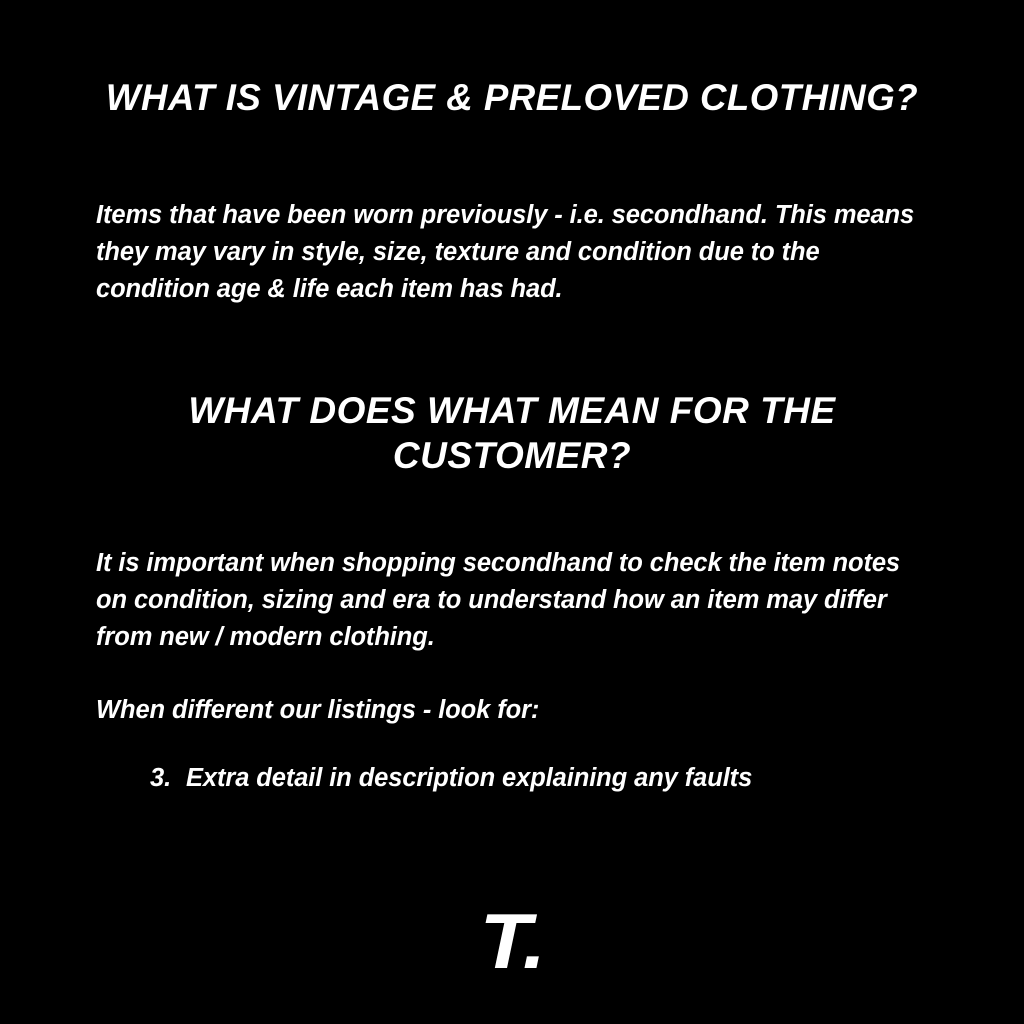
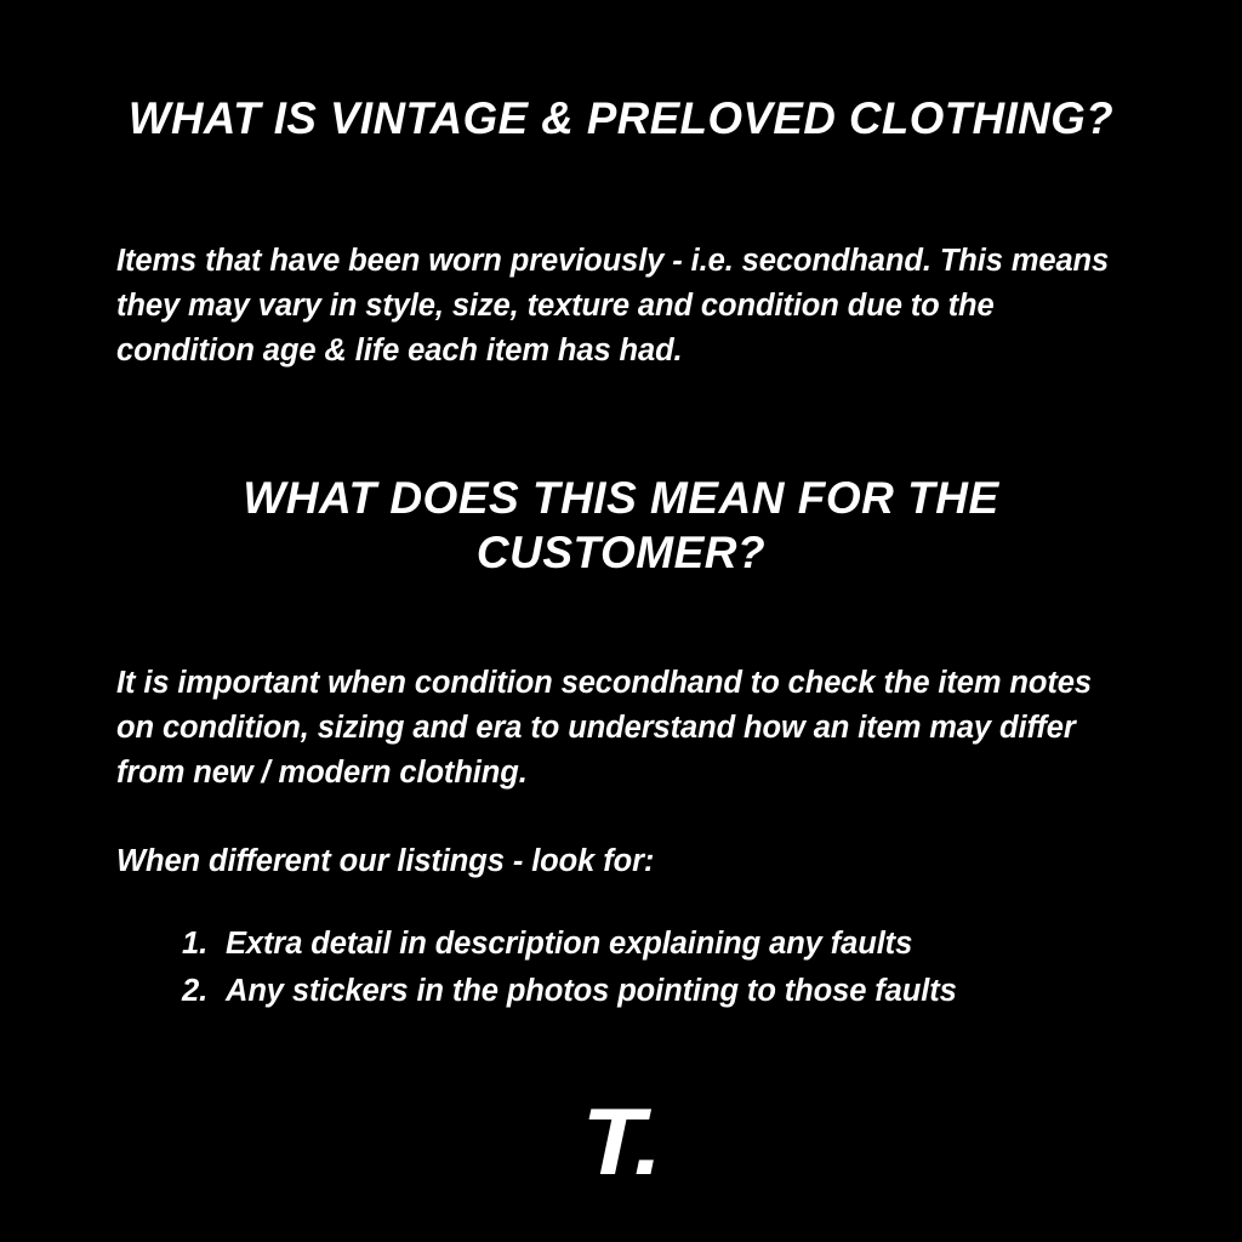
  WHAT IS VINTAGE & PRELOVED CLOTHING?
  Items that have been worn previously - i.e. secondhand. This means they may vary in style, size, texture and condition due to the condition age & life each item has had.
- WHAT DOES WHAT MEAN FOR THE CUSTOMER?
+ WHAT DOES THIS MEAN FOR THE CUSTOMER?
- It is important when shopping secondhand to check the item notes on condition, sizing and era to understand how an item may differ from new / modern clothing.
+ It is important when condition secondhand to check the item notes on condition, sizing and era to understand how an item may differ from new / modern clothing.
  When different our listings - look for:
- 3.
+ 1.
  Extra detail in description explaining any faults
+ 2.
+ Any stickers in the photos pointing to those faults
  T.
